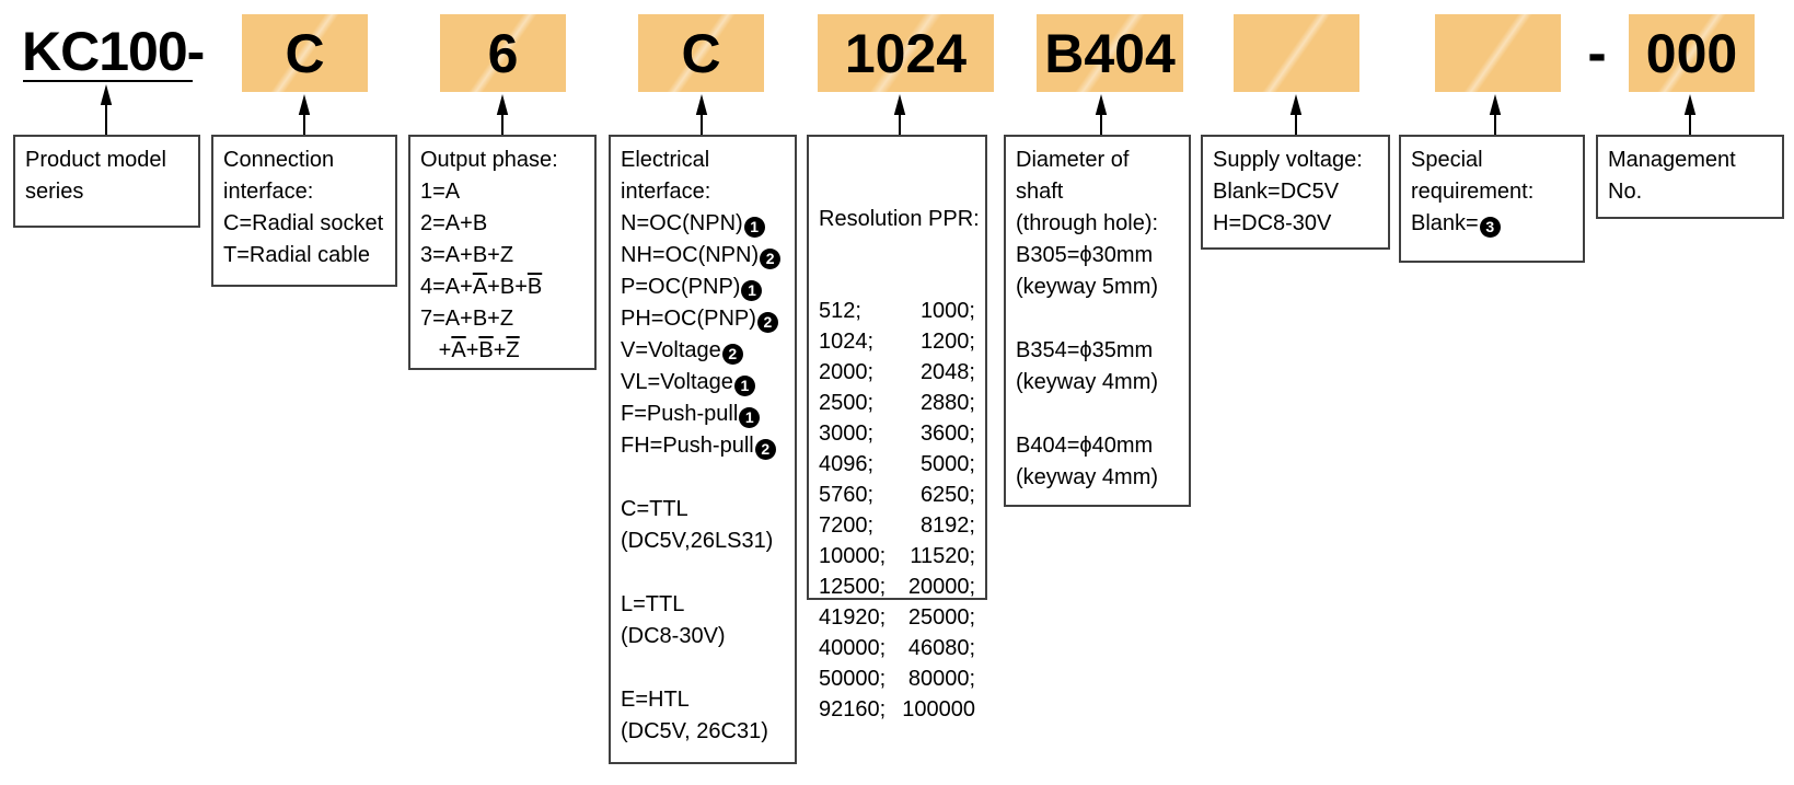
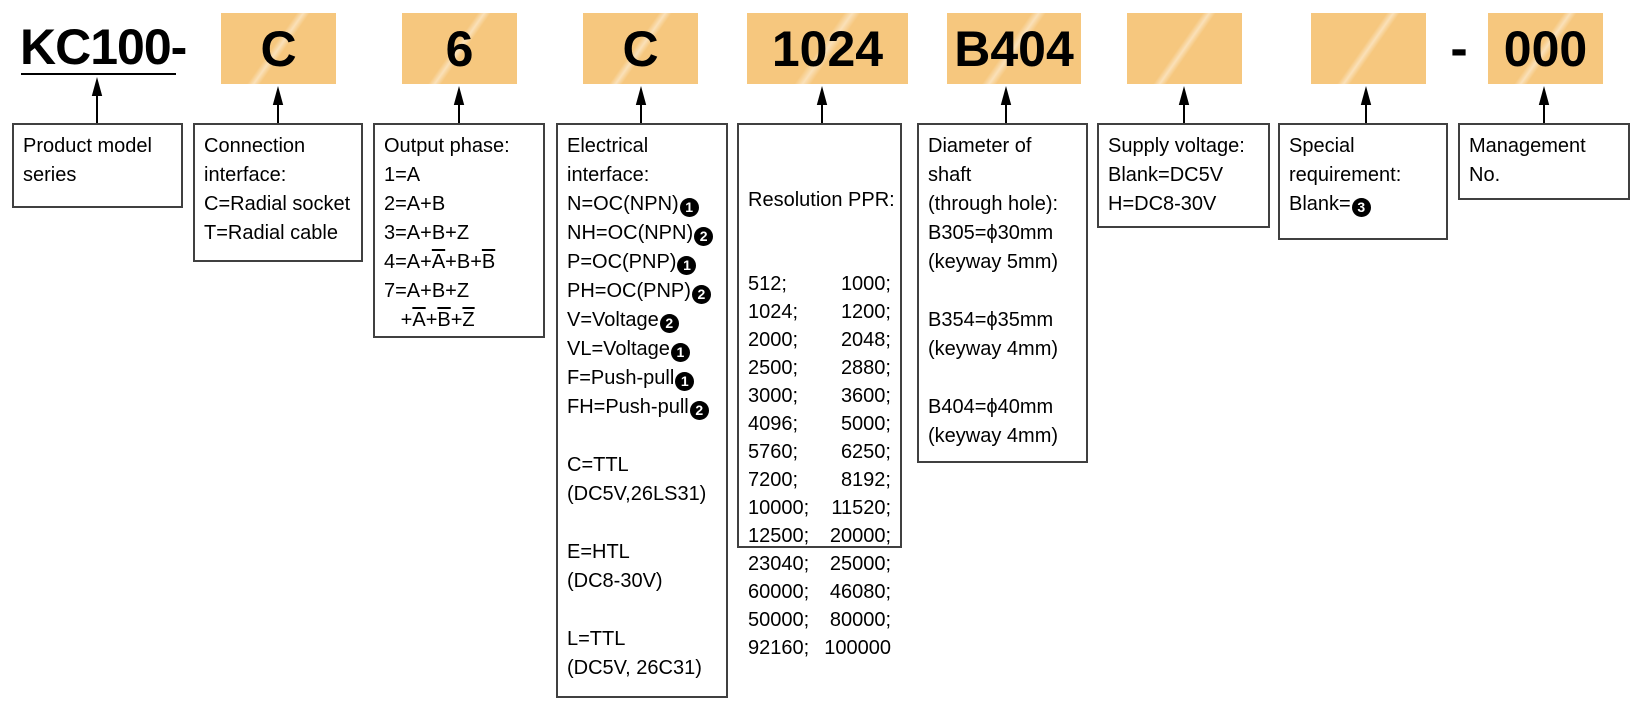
  KC100-
  C
  6
  C
  1024
  B404
  000
  -
  Product model
  series
  Connection
  interface:
  C=Radial socket
  T=Radial cable
  Output phase:
  1=A
  2=A+B
  3=A+B+Z
  4=A+A+B+B
  7=A+B+Z
  +A+B+Z
  Electrical
  interface:
  N=OC(NPN) 1
  NH=OC(NPN) 2
  P=OC(PNP) 1
  PH=OC(PNP) 2
  V=Voltage 2
  VL=Voltage 1
  F=Push-pull 1
  FH=Push-pull 2
  C=TTL
  (DC5V,26LS31)
- L=TTL
+ E=HTL
  (DC8-30V)
- E=HTL
+ L=TTL
  (DC5V, 26C31)
  Resolution PPR:
  512;
  1000;
  1024;
  1200;
  2000;
  2048;
  2500;
  2880;
  3000;
  3600;
  4096;
  5000;
  5760;
  6250;
  7200;
  8192;
  10000;
  11520;
  12500;
  20000;
- 41920;
+ 23040;
  25000;
- 40000;
+ 60000;
  46080;
  50000;
  80000;
  92160;
  100000
  Diameter of
  shaft
  (through hole):
  B305=ϕ30mm
  (keyway 5mm)
  B354=ϕ35mm
  (keyway 4mm)
  B404=ϕ40mm
  (keyway 4mm)
  Supply voltage:
  Blank=DC5V
  H=DC8-30V
  Special
  requirement:
  Blank= 3
  Management
  No.
